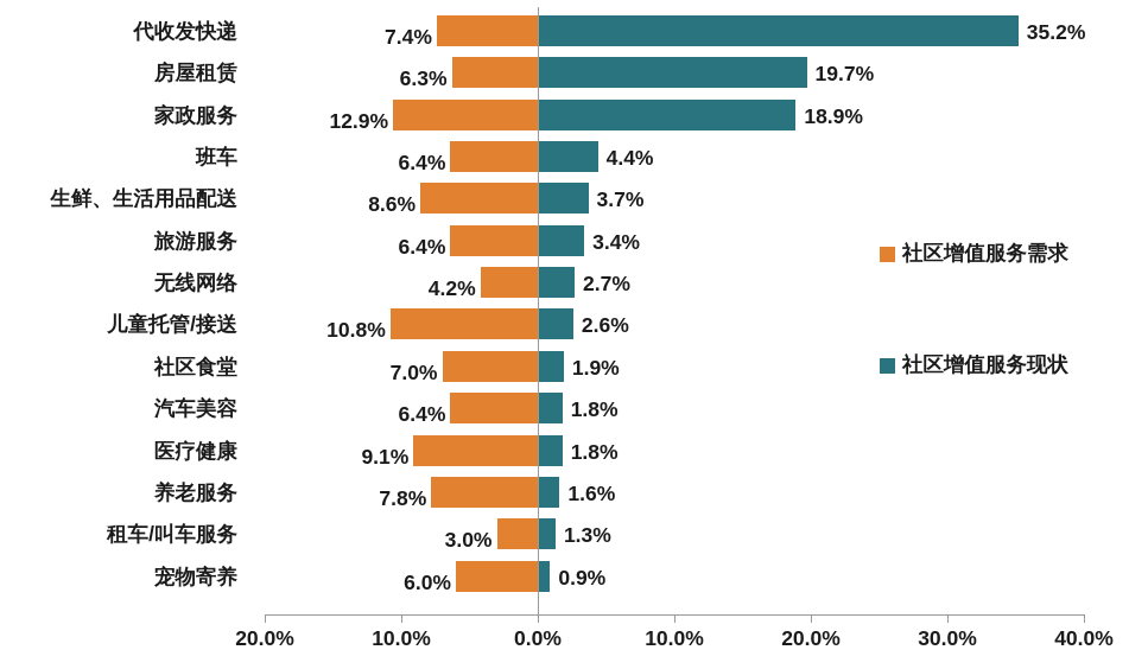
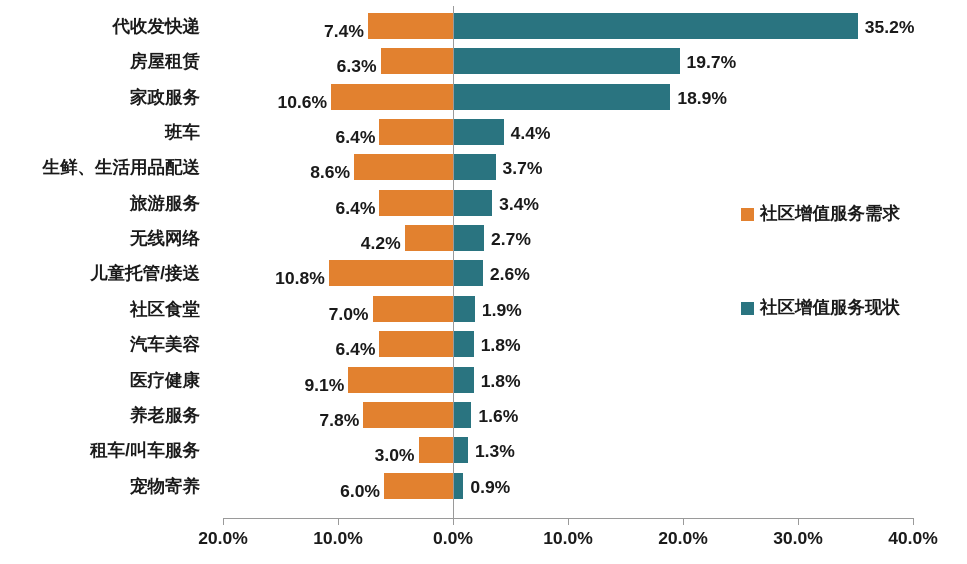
  代收发快递
  7.4%
  35.2%
  房屋租赁
  6.3%
  19.7%
  家政服务
- 12.9%
+ 10.6%
  18.9%
  班车
  6.4%
  4.4%
  生鲜、生活用品配送
  8.6%
  3.7%
  旅游服务
  6.4%
  3.4%
  无线网络
  4.2%
  2.7%
  儿童托管/接送
  10.8%
  2.6%
  社区食堂
  7.0%
  1.9%
  汽车美容
  6.4%
  1.8%
  医疗健康
  9.1%
  1.8%
  养老服务
  7.8%
  1.6%
  租车/叫车服务
  3.0%
  1.3%
  宠物寄养
  6.0%
  0.9%
  20.0%
  10.0%
  0.0%
  10.0%
  20.0%
  30.0%
  40.0%
  社区增值服务需求
  社区增值服务现状
